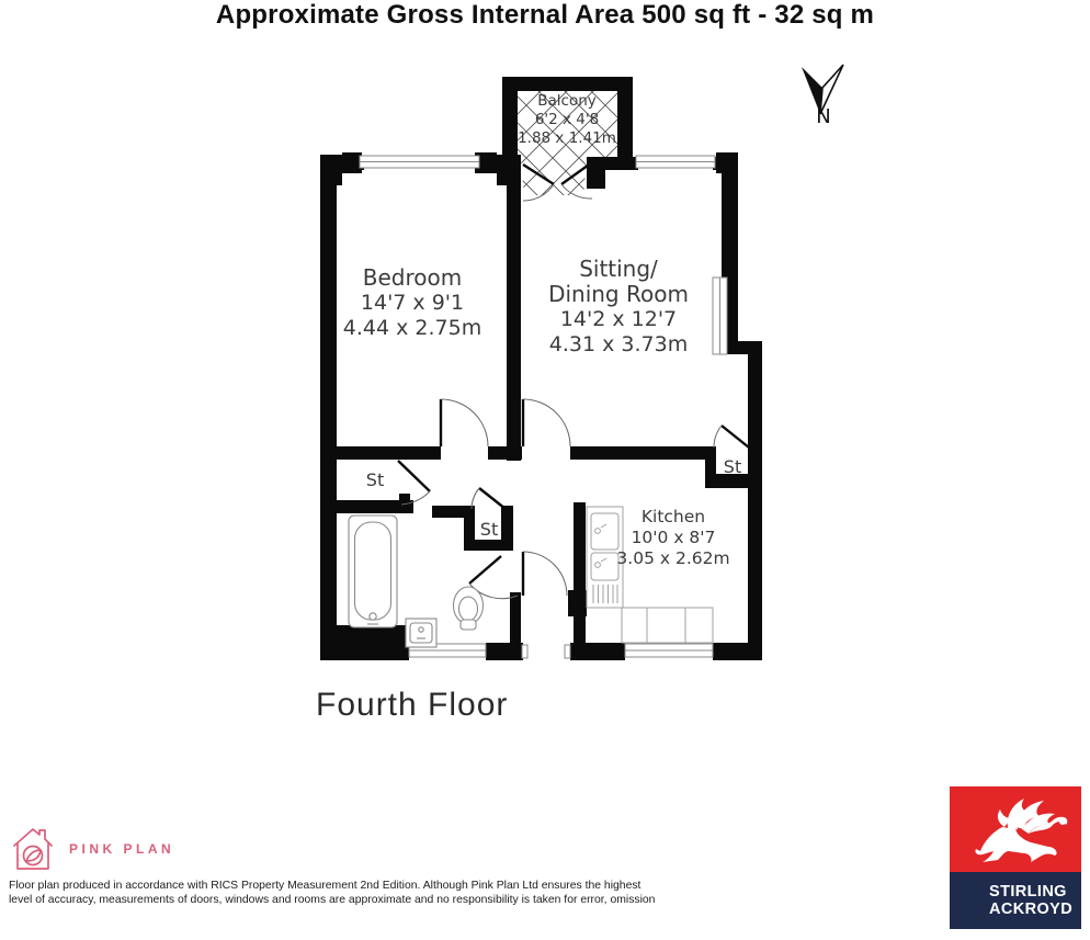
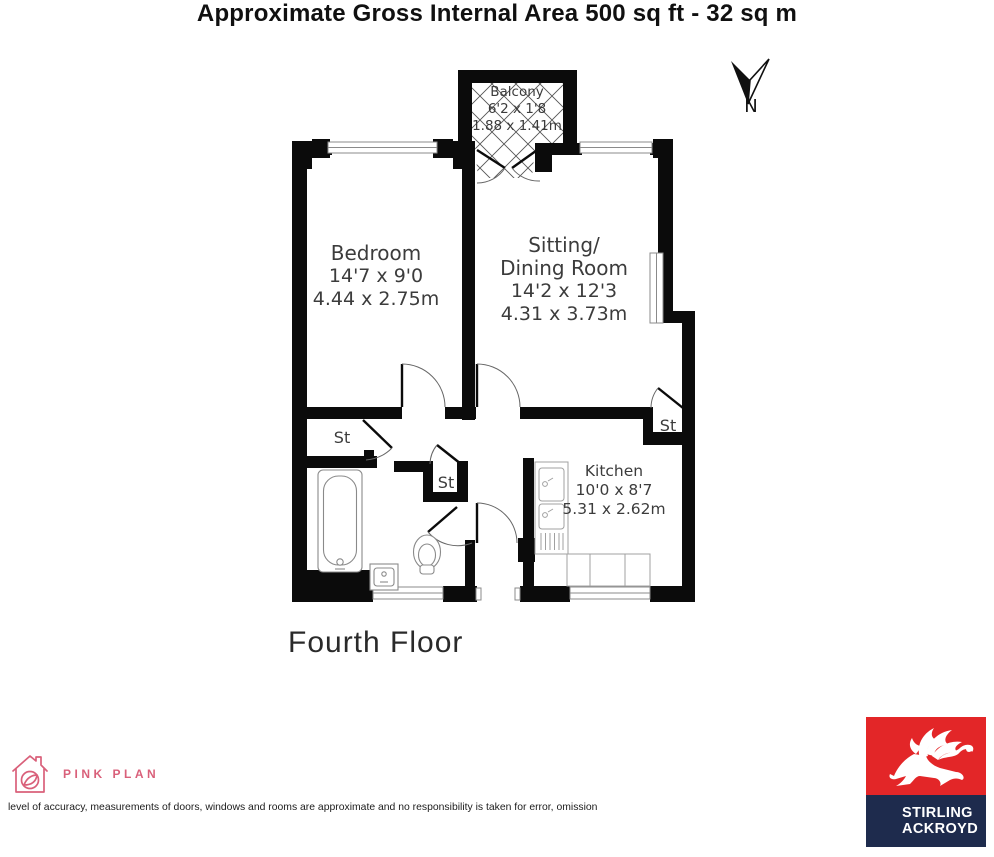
  Approximate Gross Internal Area 500 sq ft - 32 sq m
  Balcony
- 6'2 x 4'8
+ 6'2 x 1'8
  1.88 x 1.41m
  Bedroom
- 14'7 x 9'1
+ 14'7 x 9'0
  4.44 x 2.75m
  Sitting/
  Dining Room
- 14'2 x 12'7
+ 14'2 x 12'3
  4.31 x 3.73m
  Kitchen
  10'0 x 8'7
- 3.05 x 2.62m
+ 5.31 x 2.62m
  St
  St
  St
  N
  Fourth Floor
  PINK PLAN
- Floor plan produced in accordance with RICS Property Measurement 2nd Edition. Although Pink Plan Ltd ensures the highest
  level of accuracy, measurements of doors, windows and rooms are approximate and no responsibility is taken for error, omission
  STIRLING
  ACKROYD
